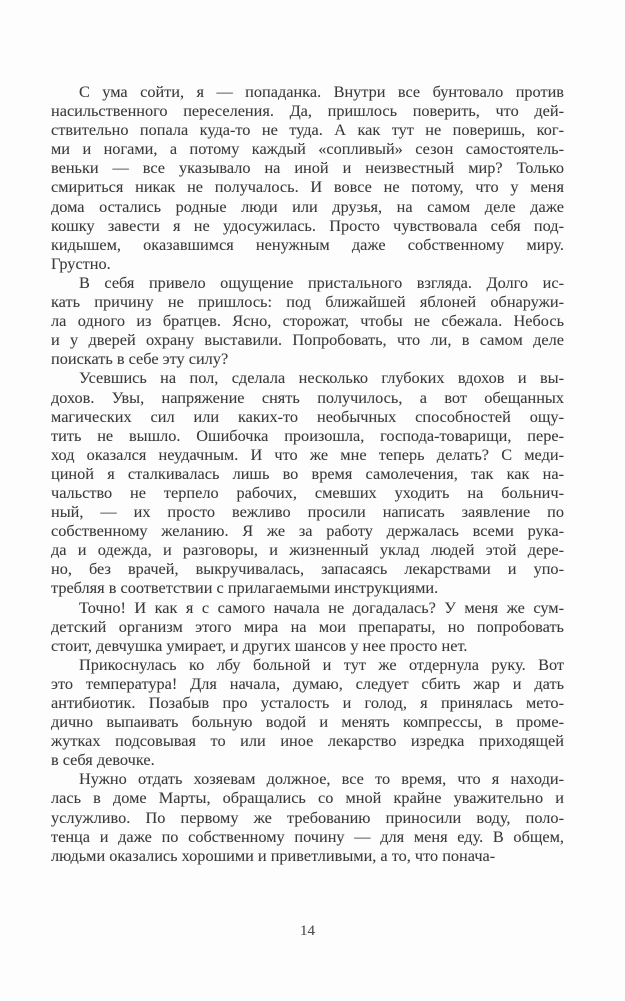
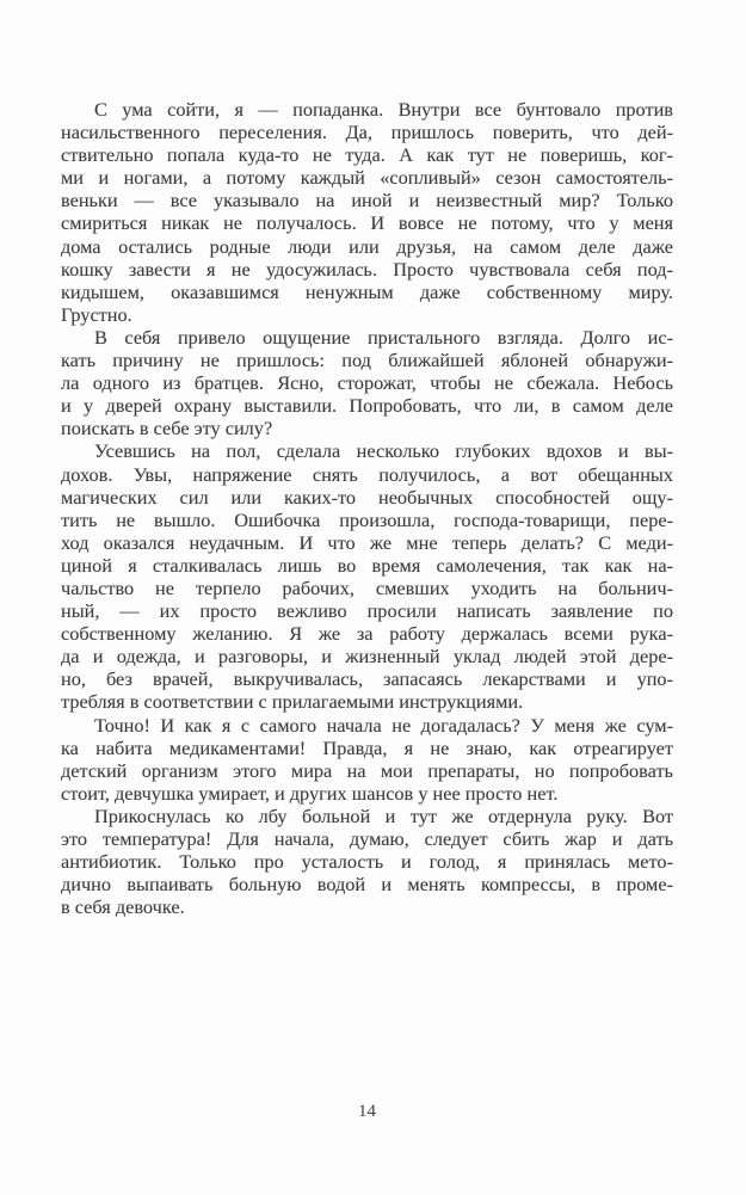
  С ума сойти, я — попаданка. Внутри все бунтовало против
  насильственного переселения. Да, пришлось поверить, что дей-
  ствительно попала куда-то не туда. А как тут не поверишь, ког-
  ми и ногами, а потому каждый «сопливый» сезон самостоятель-
  веньки — все указывало на иной и неизвестный мир? Только
  смириться никак не получалось. И вовсе не потому, что у меня
  дома остались родные люди или друзья, на самом деле даже
  кошку завести я не удосужилась. Просто чувствовала себя под-
  кидышем, оказавшимся ненужным даже собственному миру.
  Грустно.
  В себя привело ощущение пристального взгляда. Долго ис-
  кать причину не пришлось: под ближайшей яблоней обнаружи-
  ла одного из братцев. Ясно, сторожат, чтобы не сбежала. Небось
  и у дверей охрану выставили. Попробовать, что ли, в самом деле
  поискать в себе эту силу?
  Усевшись на пол, сделала несколько глубоких вдохов и вы-
  дохов. Увы, напряжение снять получилось, а вот обещанных
  магических сил или каких-то необычных способностей ощу-
  тить не вышло. Ошибочка произошла, господа-товарищи, пере-
  ход оказался неудачным. И что же мне теперь делать? С меди-
  циной я сталкивалась лишь во время самолечения, так как на-
  чальство не терпело рабочих, смевших уходить на больнич-
  ный, — их просто вежливо просили написать заявление по
  собственному желанию. Я же за работу держалась всеми рука-
  да и одежда, и разговоры, и жизненный уклад людей этой дере-
  но, без врачей, выкручивалась, запасаясь лекарствами и упо-
  требляя в соответствии с прилагаемыми инструкциями.
  Точно! И как я с самого начала не догадалась? У меня же сум-
+ ка набита медикаментами! Правда, я не знаю, как отреагирует
  детский организм этого мира на мои препараты, но попробовать
  стоит, девчушка умирает, и других шансов у нее просто нет.
  Прикоснулась ко лбу больной и тут же отдернула руку. Вот
  это температура! Для начала, думаю, следует сбить жар и дать
- антибиотик. Позабыв про усталость и голод, я принялась мето-
+ антибиотик. Только про усталость и голод, я принялась мето-
  дично выпаивать больную водой и менять компрессы, в проме-
- жутках подсовывая то или иное лекарство изредка приходящей
  в себя девочке.
- Нужно отдать хозяевам должное, все то время, что я находи-
- лась в доме Марты, обращались со мной крайне уважительно и
- услужливо. По первому же требованию приносили воду, поло-
- тенца и даже по собственному почину — для меня еду. В общем,
- людьми оказались хорошими и приветливыми, а то, что понача-
  14
